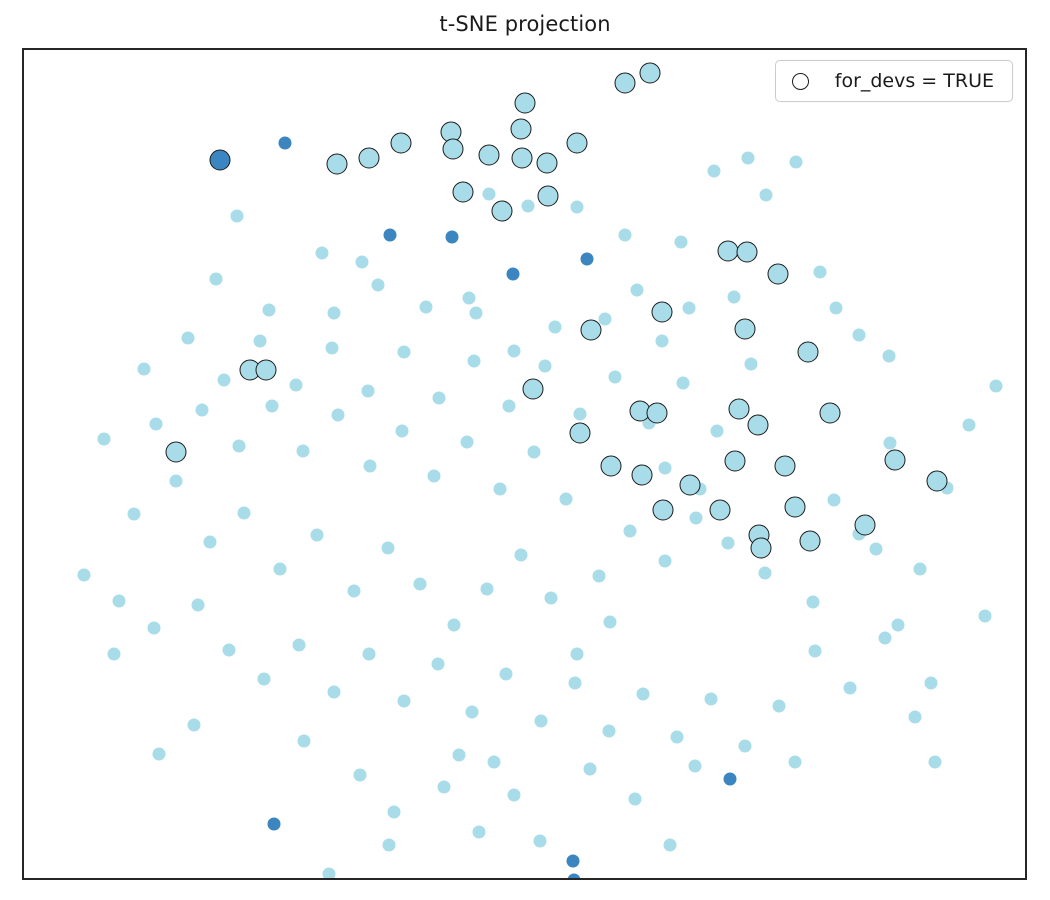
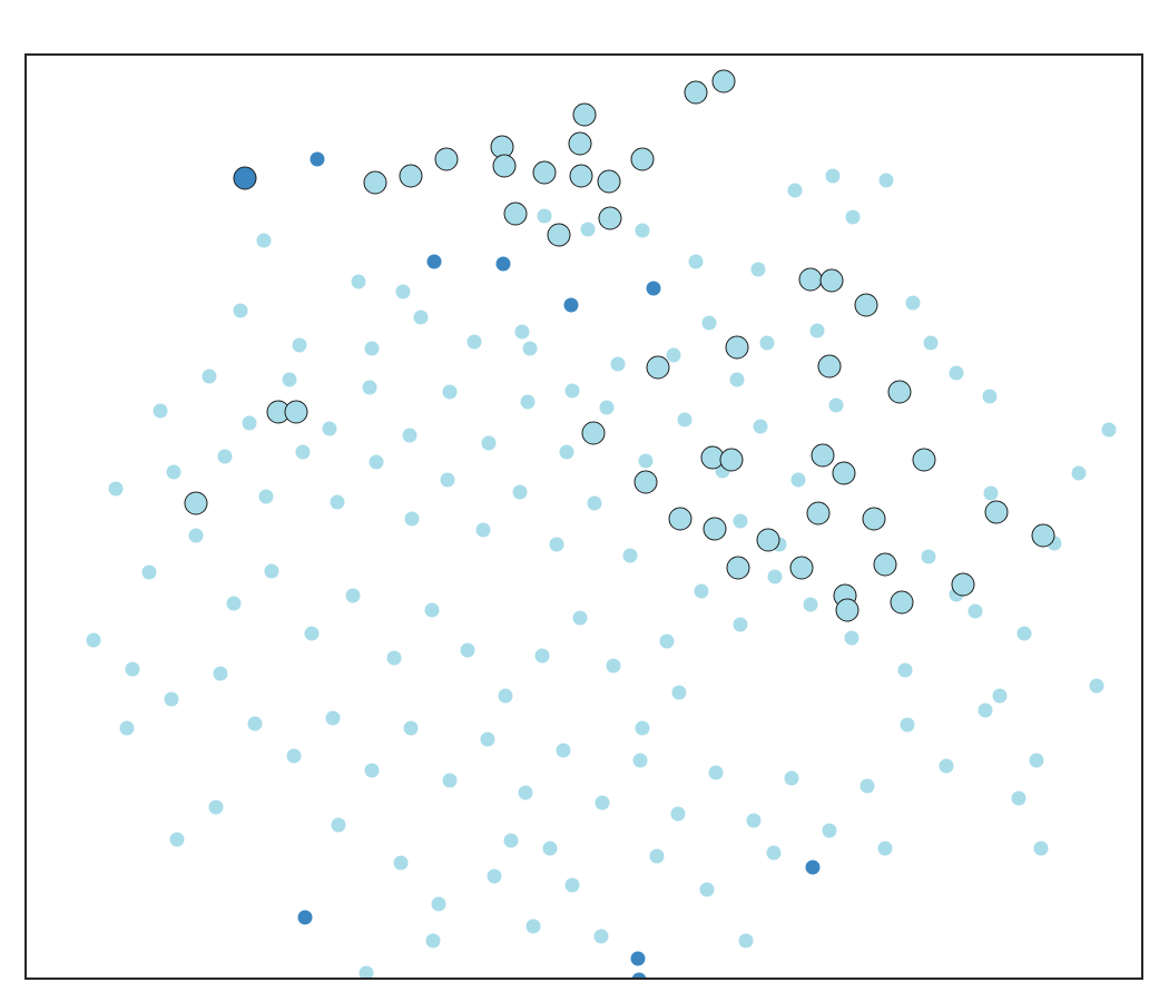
- t-SNE projection
- for_devs = TRUE
